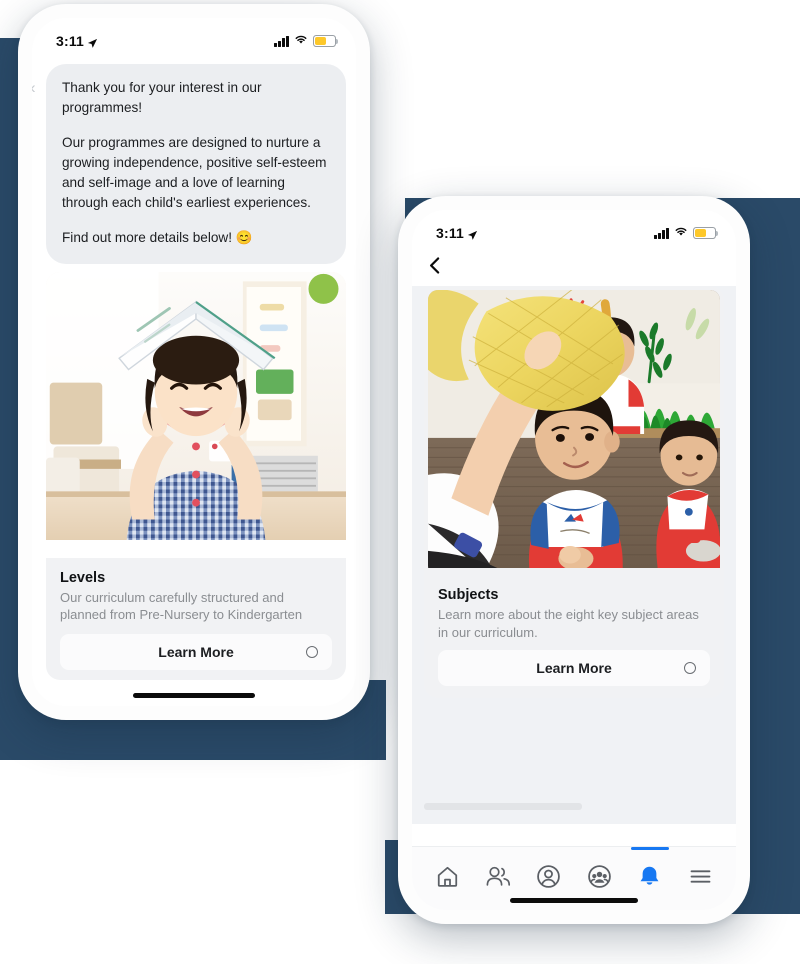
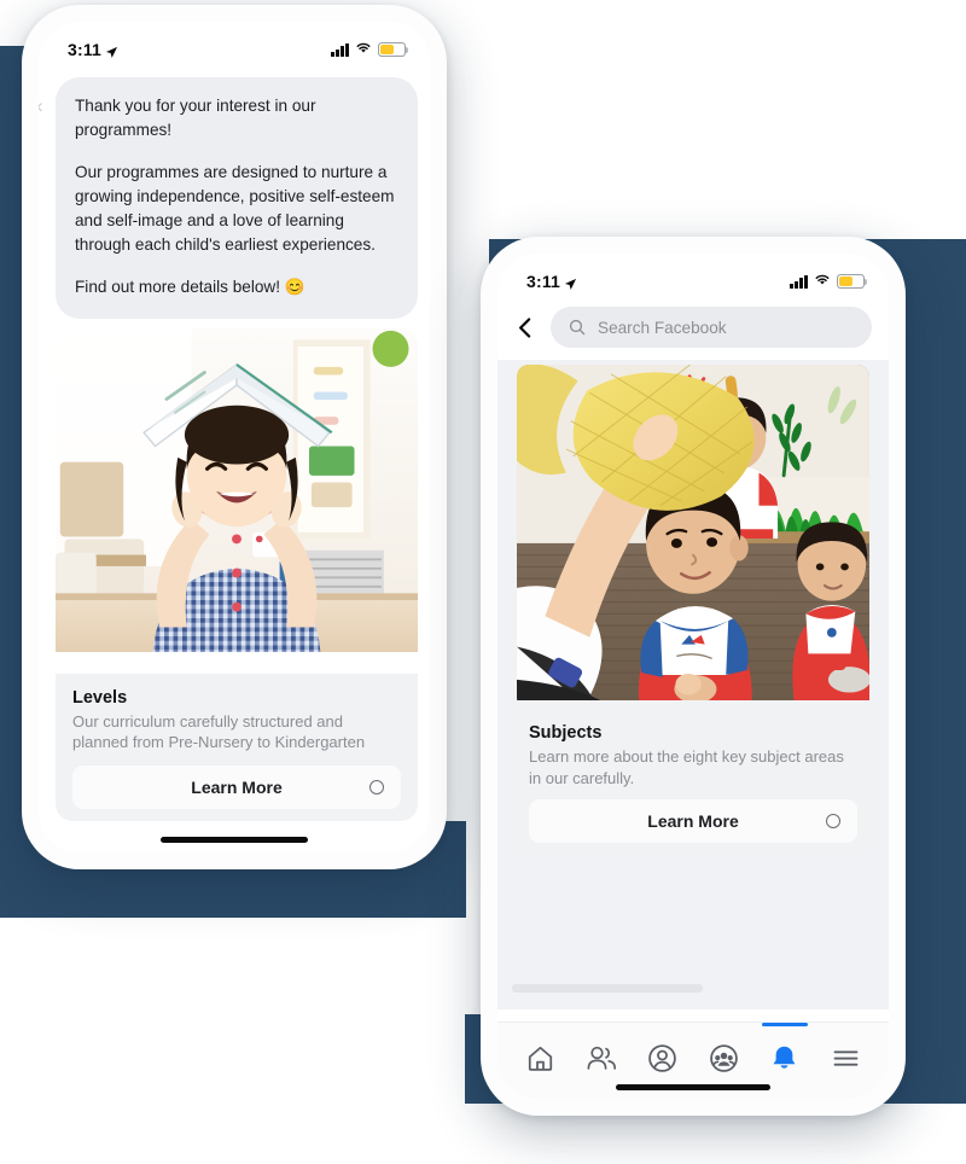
  3:11
  ‹
  Thank you for your interest in our programmes!
  Our programmes are designed to nurture a growing independence, positive self-esteem and self-image and a love of learning through each child's earliest experiences.
  Find out more details below! 😊
  Levels
  Our curriculum carefully structured and planned from Pre-Nursery to Kindergarten
  Learn More
  3:11
+ Search Facebook
  Subjects
- Learn more about the eight key subject areas in our curriculum.
+ Learn more about the eight key subject areas in our carefully.
  Learn More
